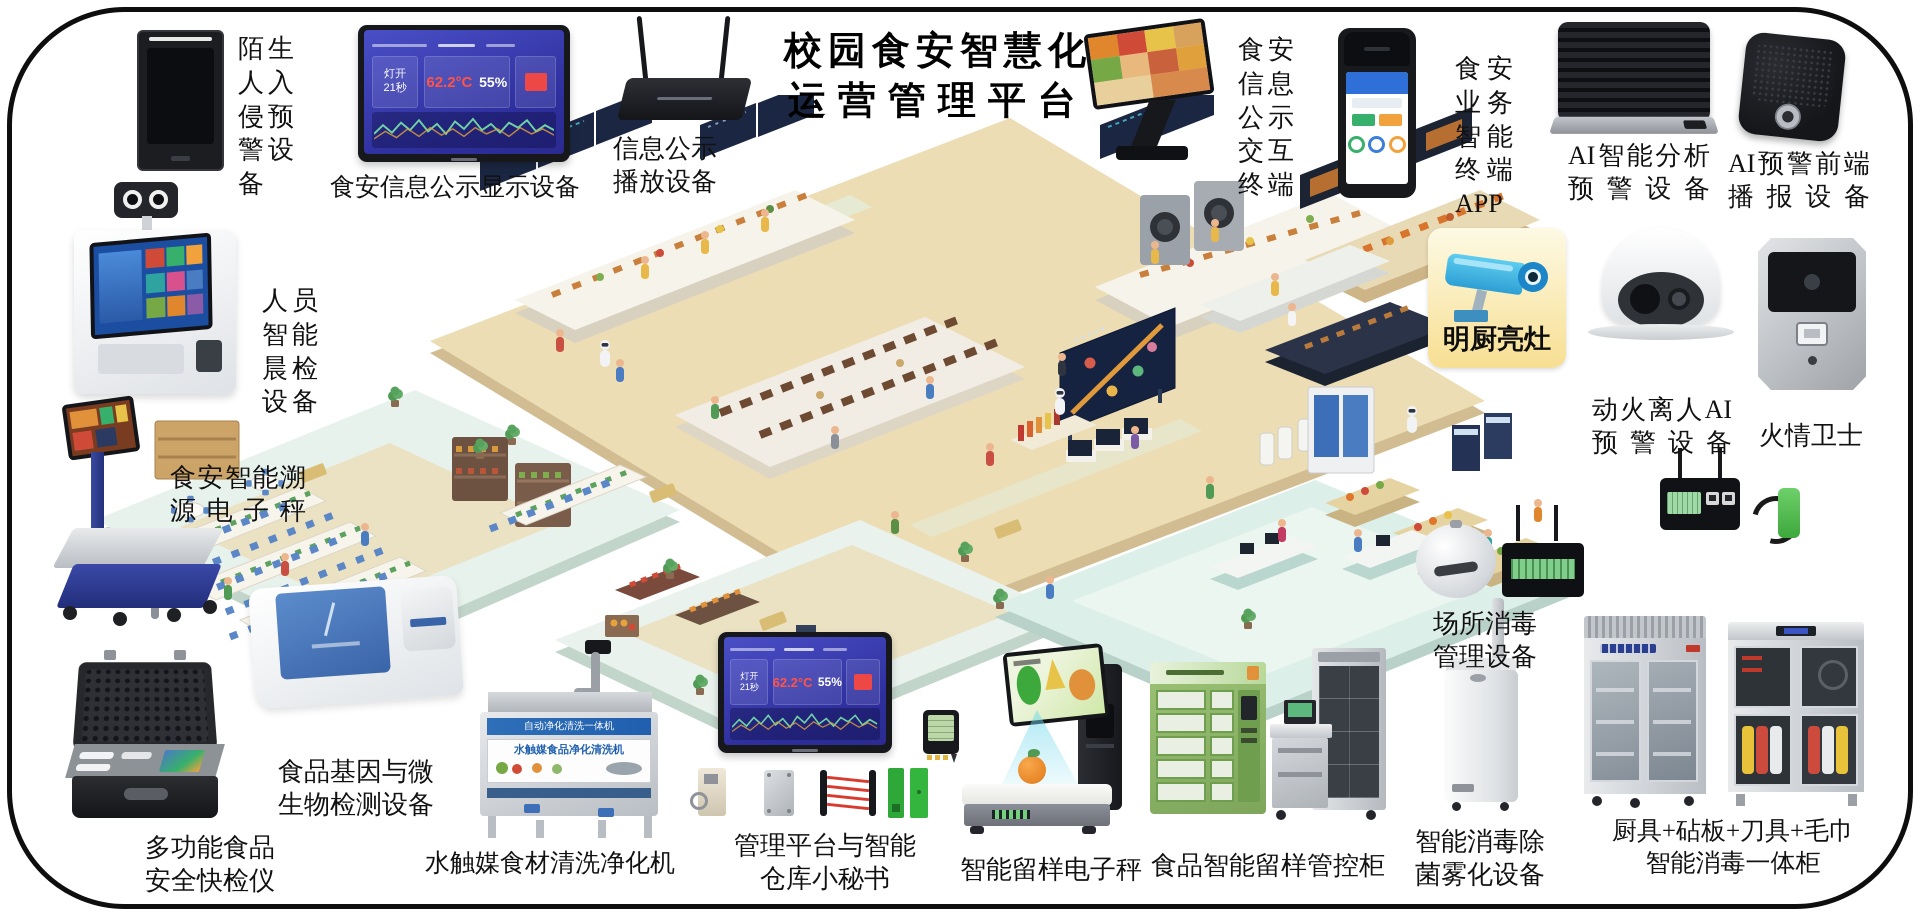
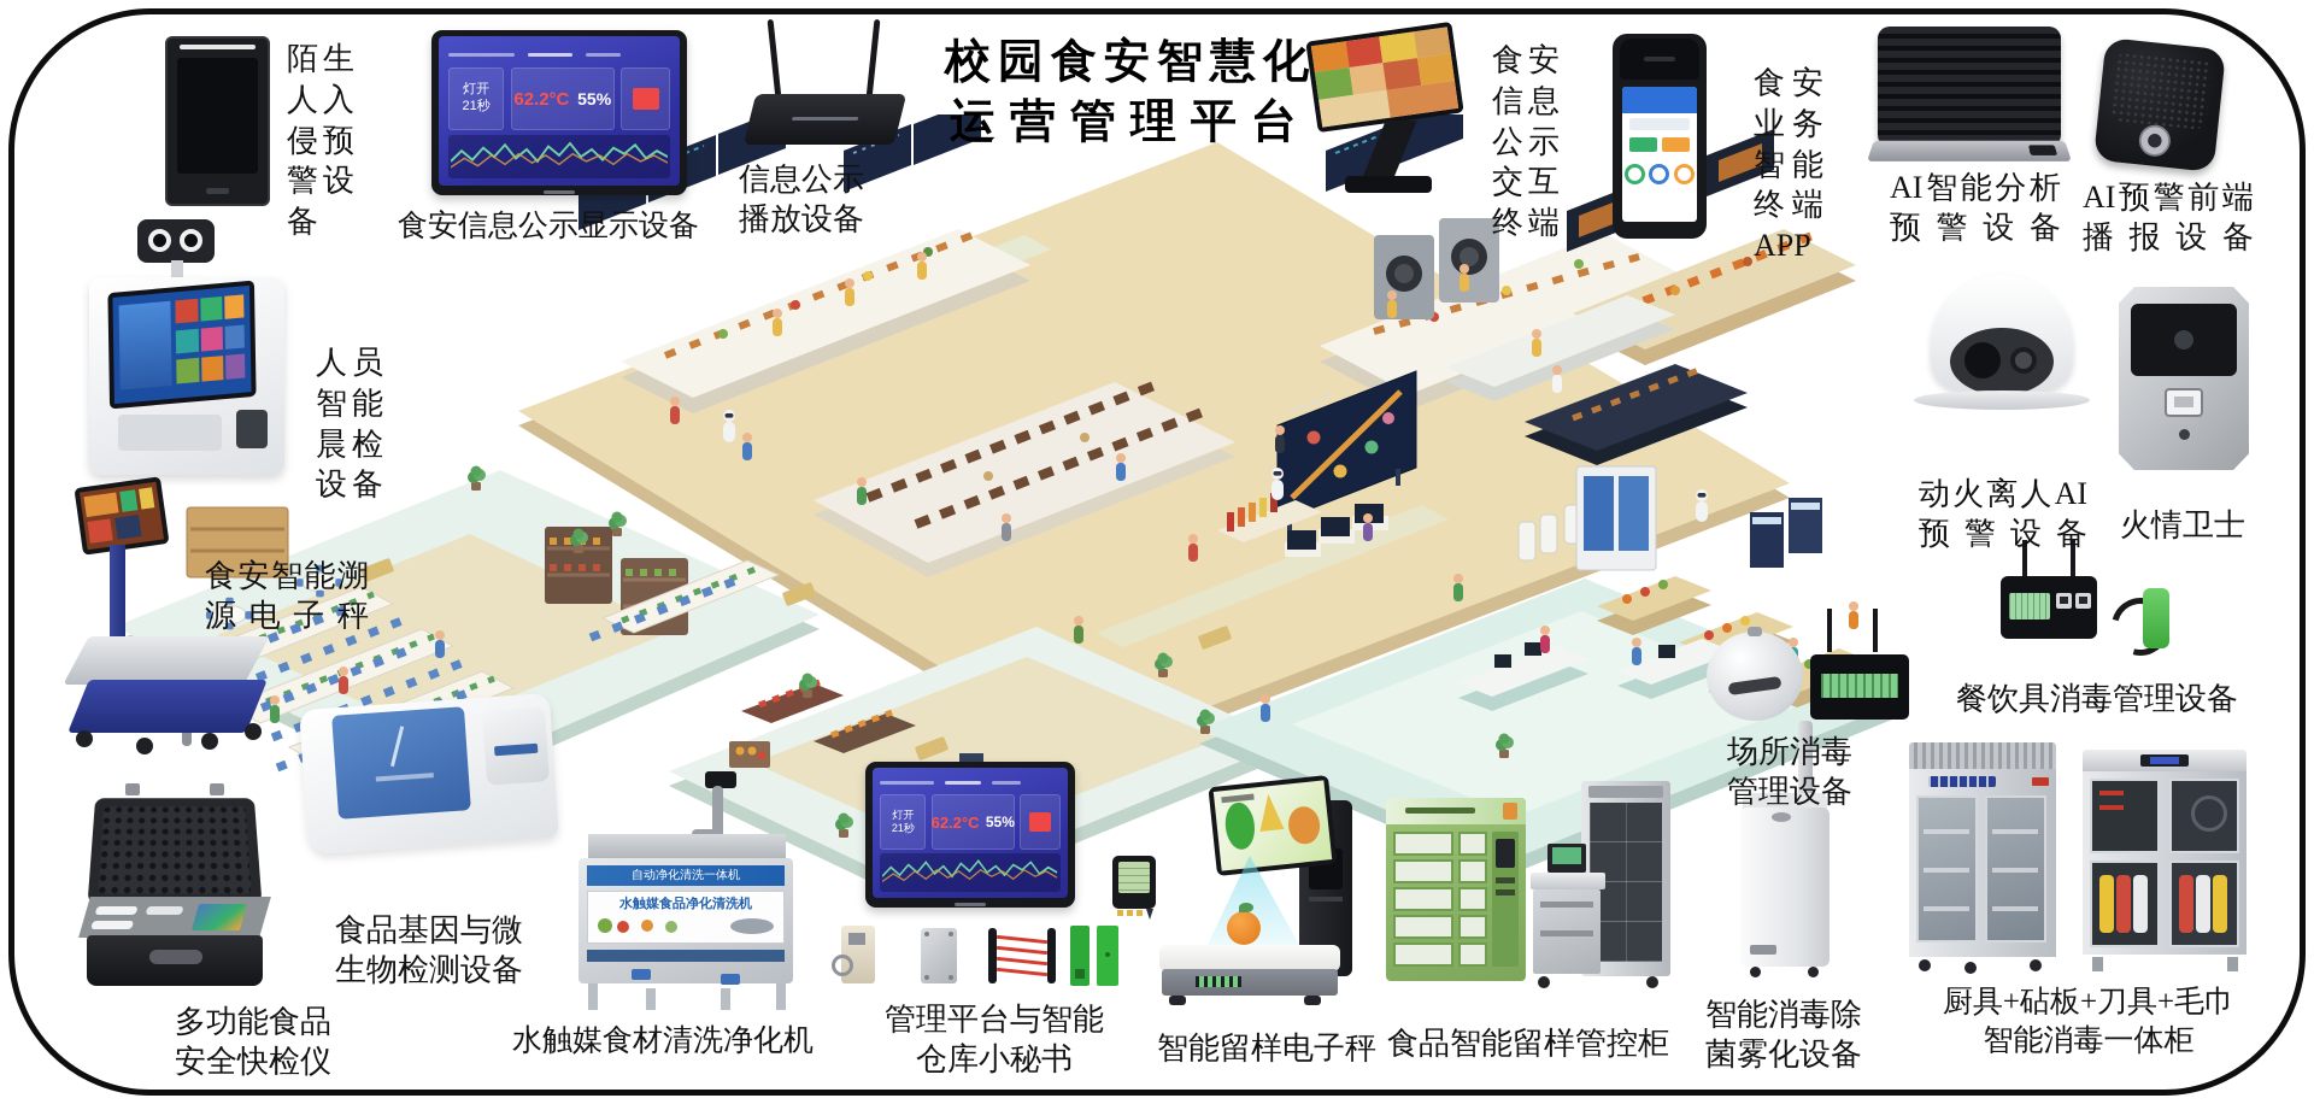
  陌生人入侵预警设备
  灯开
  21秒
  62.2°C
  55%
  食安信息公示显示设备
  信息公示播放设备
  校园食安智慧化
  运营管理平台
  食安信息公示交互终端
  食安业务智能终端APP
  AI智能分析预警设备
  AI预警前端播报设备
- 明厨亮灶
  动火离人AI预警设备
  火情卫士
+ 餐饮具消毒管理设备
  人员智能晨检设备
  食安智能溯源电子秤
  多功能食品安全快检仪
  食品基因与微生物检测设备
  自动净化清洗一体机
  水触媒食品净化清洗机
  水触媒食材清洗净化机
  灯开
  21秒
  62.2°C
  55%
  管理平台与智能仓库小秘书
  智能留样电子秤
  食品智能留样管控柜
  场所消毒管理设备
  智能消毒除菌雾化设备
  厨具+砧板+刀具+毛巾智能消毒一体柜
